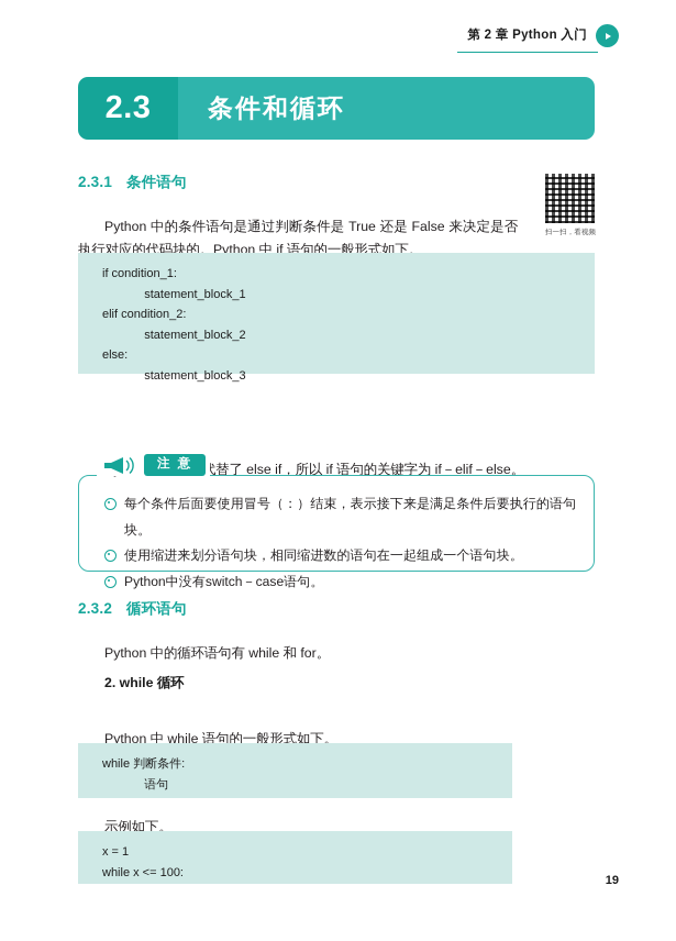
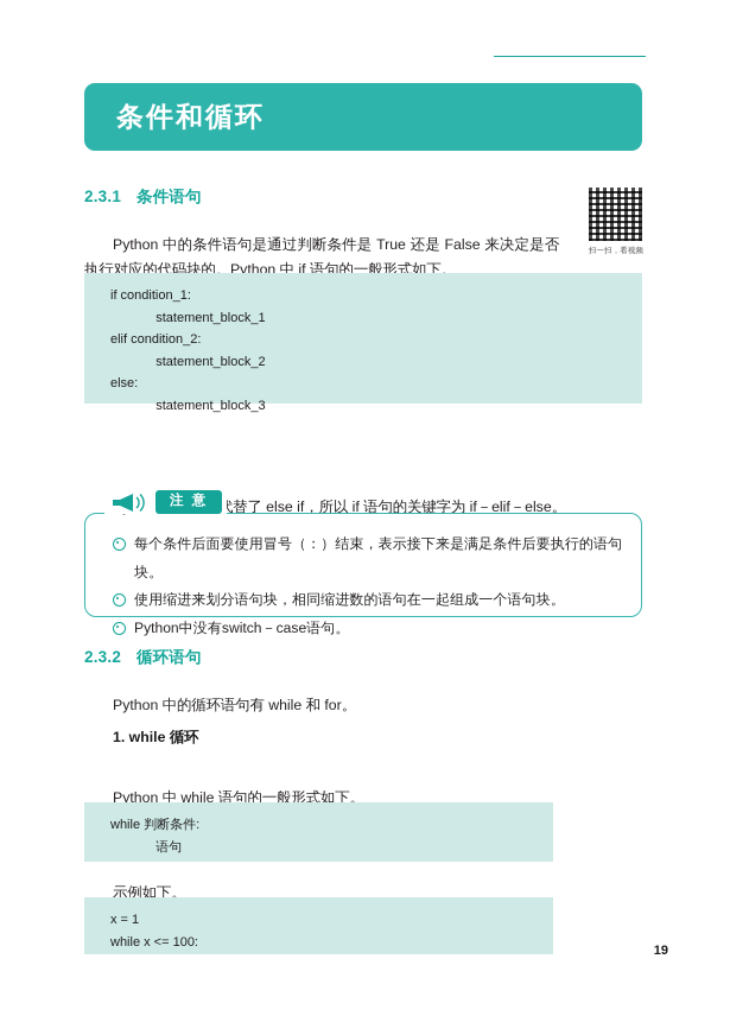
- 第 2 章 Python 入门
- 2.3
  条件和循环
  2.3.1 条件语句
  Python 中的条件语句是通过判断条件是 True 还是 False 来决定是否执行对应的代码块的。Python 中 if 语句的一般形式如下。
  if condition_1: statement_block_1 elif condition_2: statement_block_2 else: statement_block_3
  替了 else if，所以 if 语句的关键字为 if－elif－else。
  注 意
  每个条件后面要使用冒号（：）结束，表示接下来是满足条件后要执行的语句块。
  使用缩进来划分语句块，相同缩进数的语句在一起组成一个语句块。
  Python中没有switch－case语句。
  2.3.2 循环语句
  Python 中的循环语句有 while 和 for。
- 2. while 循环
+ 1. while 循环
  Python 中 while 语句的一般形式如下。
  while 判断条件: 语句
  示例如下。
  x = 1 while x <= 100:
  19
